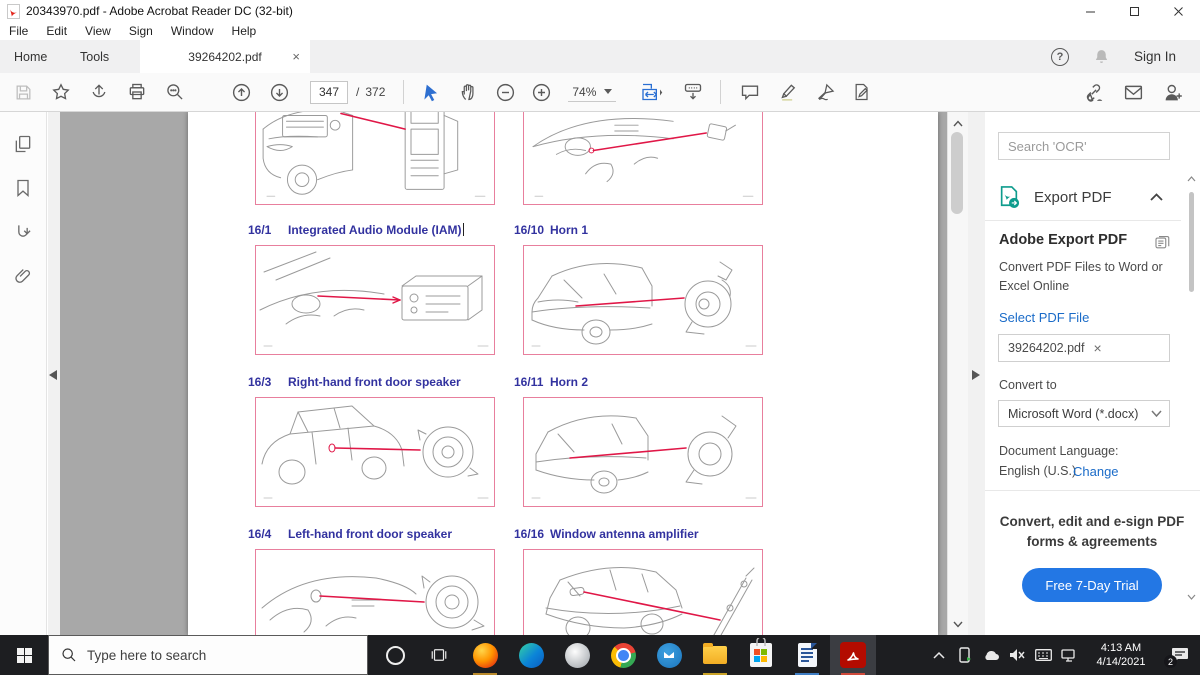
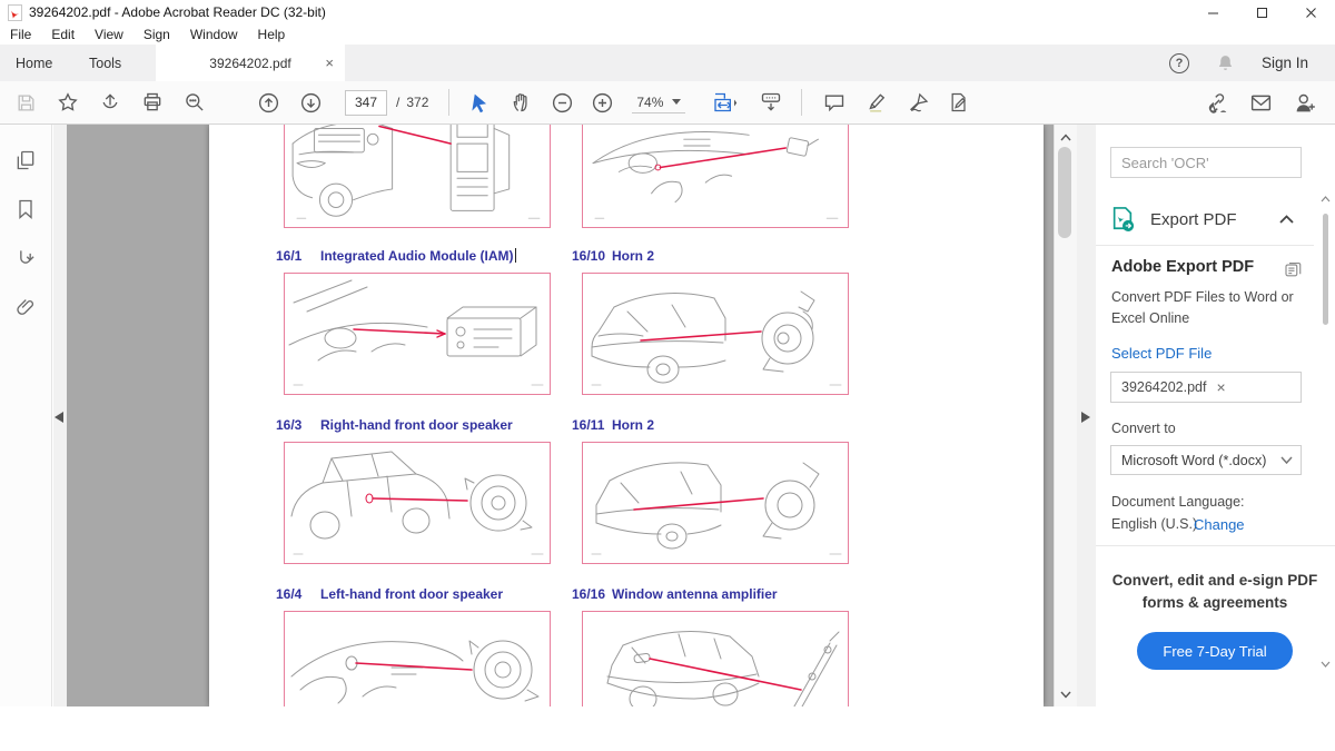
- 20343970.pdf - Adobe Acrobat Reader DC (32-bit)
+ 39264202.pdf - Adobe Acrobat Reader DC (32-bit)
  File
  Edit
  View
  Sign
  Window
  Help
  Home
  Tools
  39264202.pdf
  ×
  ?
  Sign In
  347
  /
  372
  74%
  16/1 Integrated Audio Module (IAM)
- 16/10 Horn 1
+ 16/10 Horn 2
  16/3 Right-hand front door speaker
  16/11 Horn 2
  16/4 Left-hand front door speaker
  16/16 Window antenna amplifier
  Search 'OCR'
  Export PDF
  Adobe Export PDF
  Convert PDF Files to Word or Excel Online
  Select PDF File
  39264202.pdf
  ×
  Convert to
  Microsoft Word (*.docx)
  Document Language:
  English (U.S.)
  Change
  Convert, edit and e-sign PDF forms & agreements
  Free 7-Day Trial
- Type here to search
- 4:13 AM
- 4/14/2021
- 2
